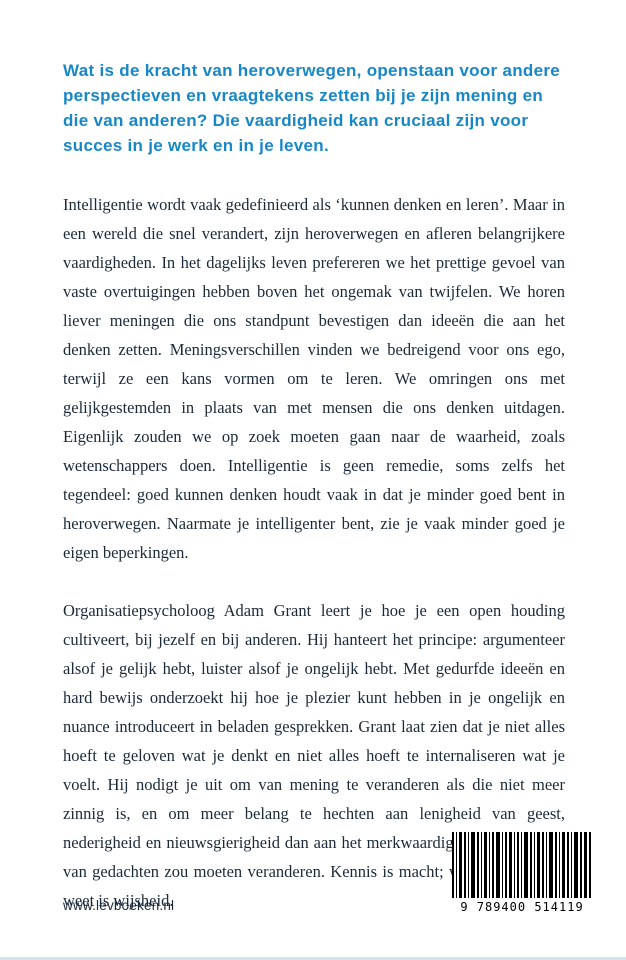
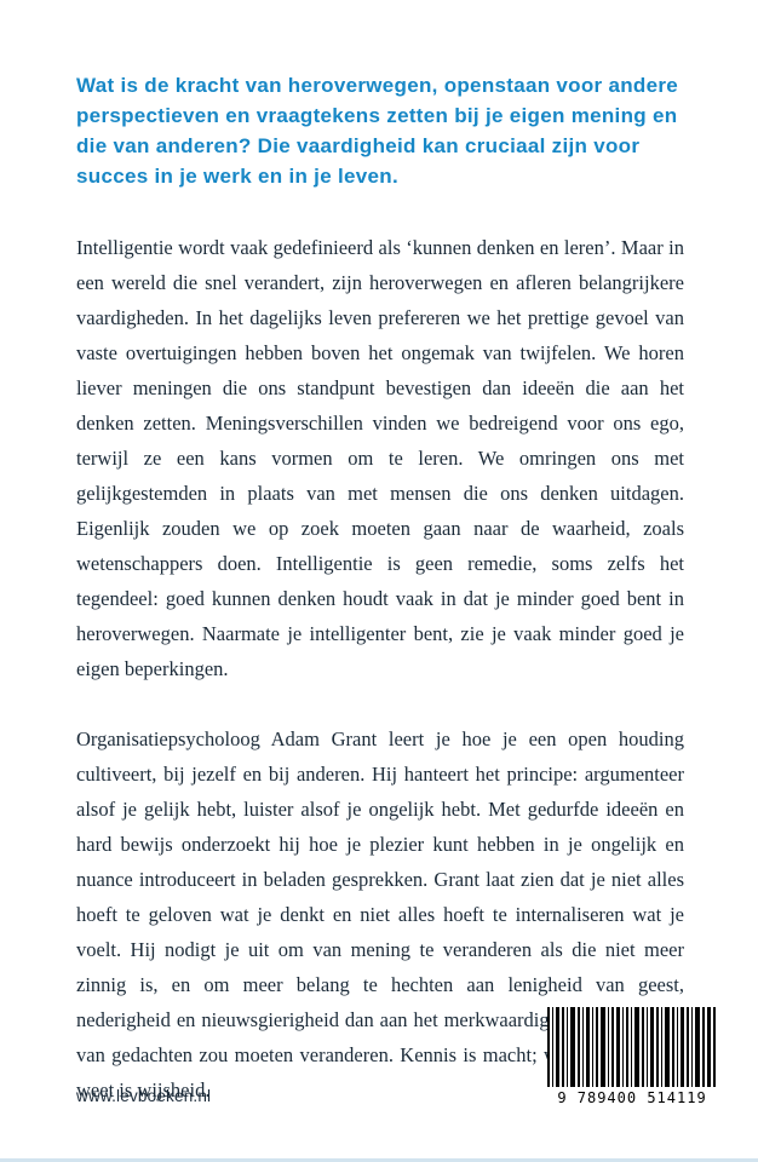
- Wat is de kracht van heroverwegen, openstaan voor andere perspectieven en vraagtekens zetten bij je zijn mening en die van anderen? Die vaardigheid kan cruciaal zijn voor succes in je werk en in je leven.
+ Wat is de kracht van heroverwegen, openstaan voor andere perspectieven en vraagtekens zetten bij je eigen mening en die van anderen? Die vaardigheid kan cruciaal zijn voor succes in je werk en in je leven.
  Intelligentie wordt vaak gedefinieerd als ‘kunnen denken en leren’. Maar in een wereld die snel verandert, zijn heroverwegen en afleren belangrijkere vaardigheden. In het dagelijks leven prefereren we het prettige gevoel van vaste overtuigingen hebben boven het ongemak van twijfelen. We horen liever meningen die ons standpunt bevestigen dan ideeën die aan het denken zetten. Meningsverschillen vinden we bedreigend voor ons ego, terwijl ze een kans vormen om te leren. We omringen ons met gelijkgestemden in plaats van met mensen die ons denken uitdagen. Eigenlijk zouden we op zoek moeten gaan naar de waarheid, zoals wetenschappers doen. Intelligentie is geen remedie, soms zelfs het tegendeel: goed kunnen denken houdt vaak in dat je minder goed bent in heroverwegen. Naarmate je intelligenter bent, zie je vaak minder goed je eigen beperkingen.
  Organisatiepsycholoog Adam Grant leert je hoe je een open houding cultiveert, bij jezelf en bij anderen. Hij hanteert het principe: argumenteer alsof je gelijk hebt, luister alsof je ongelijk hebt. Met gedurfde ideeën en hard bewijs onderzoekt hij hoe je plezier kunt hebben in je ongelijk en nuance introduceert in beladen gesprekken. Grant laat zien dat je niet alles hoeft te geloven wat je denkt en niet alles hoeft te internaliseren wat je voelt. Hij nodigt je uit om van mening te veranderen als die niet meer zinnig is, en om meer belang te hechten aan lenigheid van geest, nederigheid en nieuwsgierigheid dan aan het merkwaardig van gedachten zou moeten veranderen. Kennis is macht; weet is wijsheid.
  www.levboeken.nl
  9 789400 514119
